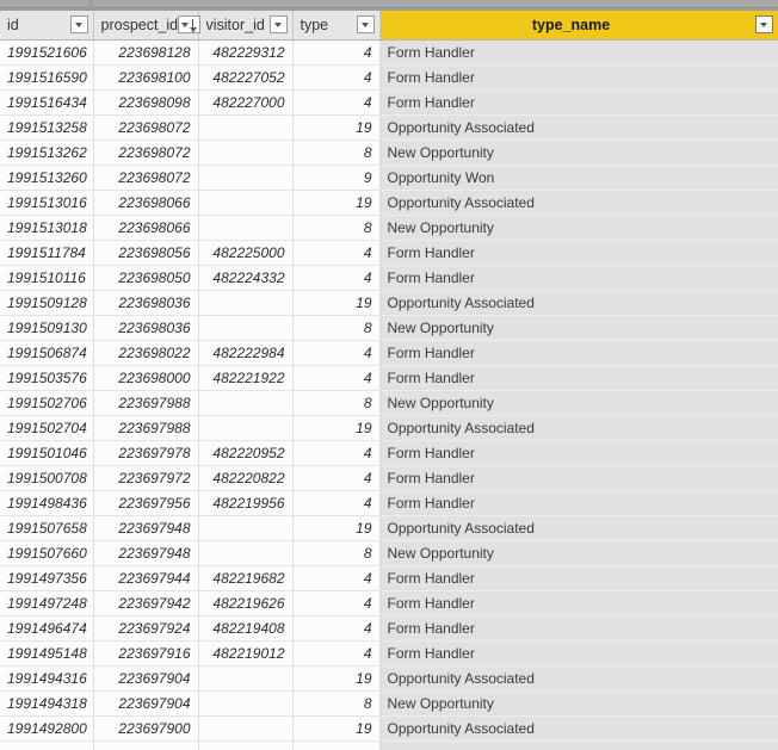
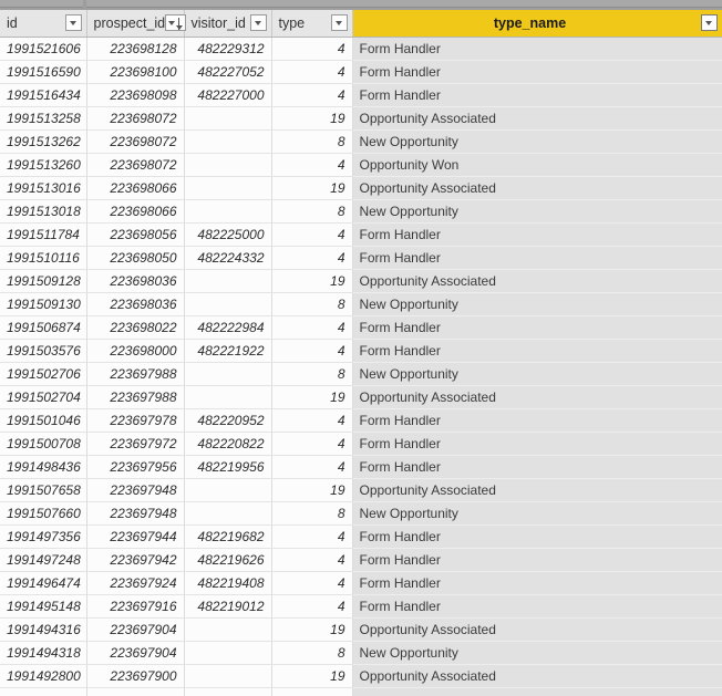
  id	prospect_id	visitor_id	type	type_name
  1991521606	223698128	482229312	4	Form Handler
  1991516590	223698100	482227052	4	Form Handler
  1991516434	223698098	482227000	4	Form Handler
  1991513258	223698072		19	Opportunity Associated
  1991513262	223698072		8	New Opportunity
- 1991513260	223698072		9	Opportunity Won
+ 1991513260	223698072		4	Opportunity Won
  1991513016	223698066		19	Opportunity Associated
  1991513018	223698066		8	New Opportunity
  1991511784	223698056	482225000	4	Form Handler
  1991510116	223698050	482224332	4	Form Handler
  1991509128	223698036		19	Opportunity Associated
  1991509130	223698036		8	New Opportunity
  1991506874	223698022	482222984	4	Form Handler
  1991503576	223698000	482221922	4	Form Handler
  1991502706	223697988		8	New Opportunity
  1991502704	223697988		19	Opportunity Associated
  1991501046	223697978	482220952	4	Form Handler
  1991500708	223697972	482220822	4	Form Handler
  1991498436	223697956	482219956	4	Form Handler
  1991507658	223697948		19	Opportunity Associated
  1991507660	223697948		8	New Opportunity
  1991497356	223697944	482219682	4	Form Handler
  1991497248	223697942	482219626	4	Form Handler
  1991496474	223697924	482219408	4	Form Handler
  1991495148	223697916	482219012	4	Form Handler
  1991494316	223697904		19	Opportunity Associated
  1991494318	223697904		8	New Opportunity
  1991492800	223697900		19	Opportunity Associated
